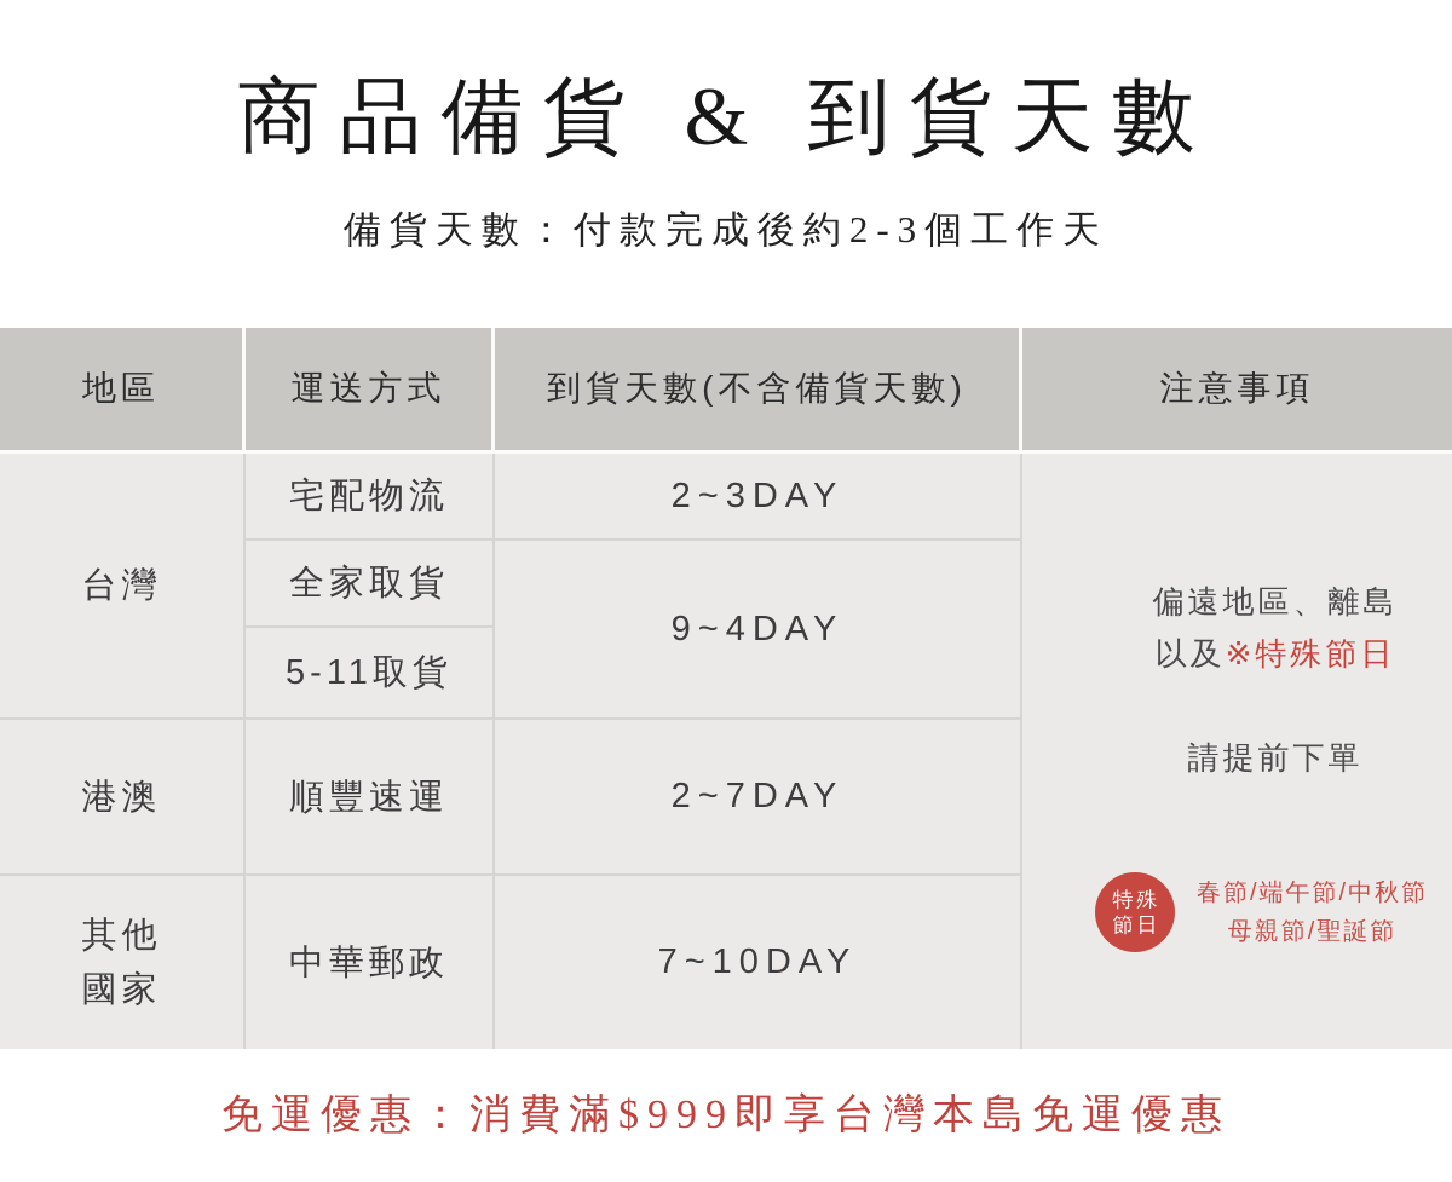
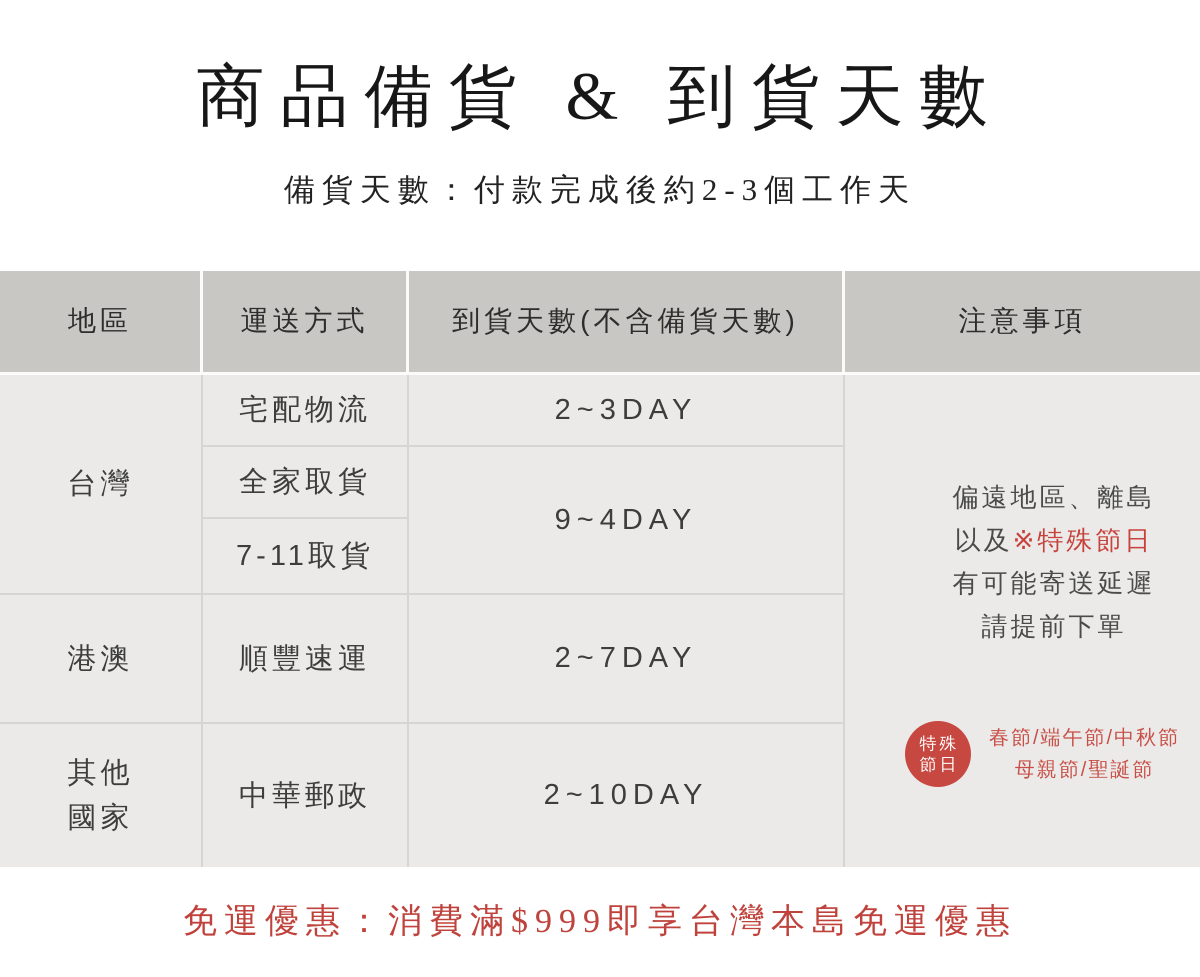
  商品備貨 & 到貨天數
  備貨天數：付款完成後約2-3個工作天
  地區
  運送方式
  到貨天數(不含備貨天數)
  注意事項
  台灣
  宅配物流
  2~3DAY
  全家取貨
  9~4DAY
- 5-11取貨
+ 7-11取貨
  港澳
  順豐速運
  2~7DAY
  其他
  國家
  中華郵政
- 7~10DAY
+ 2~10DAY
  偏遠地區、離島
  以及※特殊節日
+ 有可能寄送延遲
  請提前下單
  特殊
  節日
  春節/端午節/中秋節
  母親節/聖誕節
  免運優惠：消費滿$999即享台灣本島免運優惠
